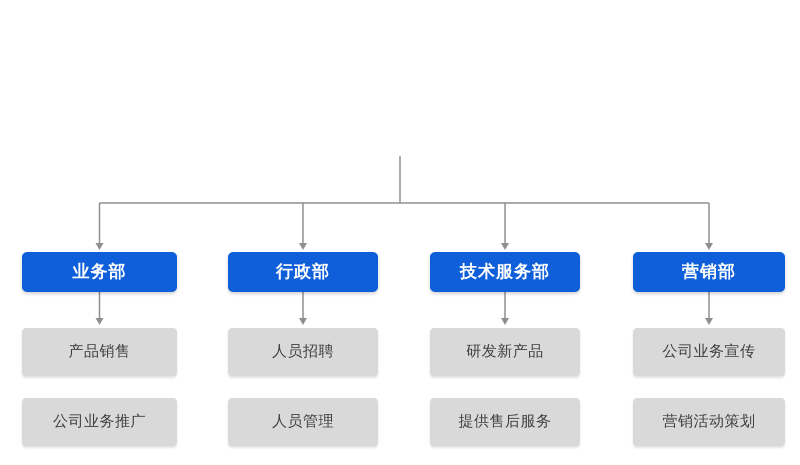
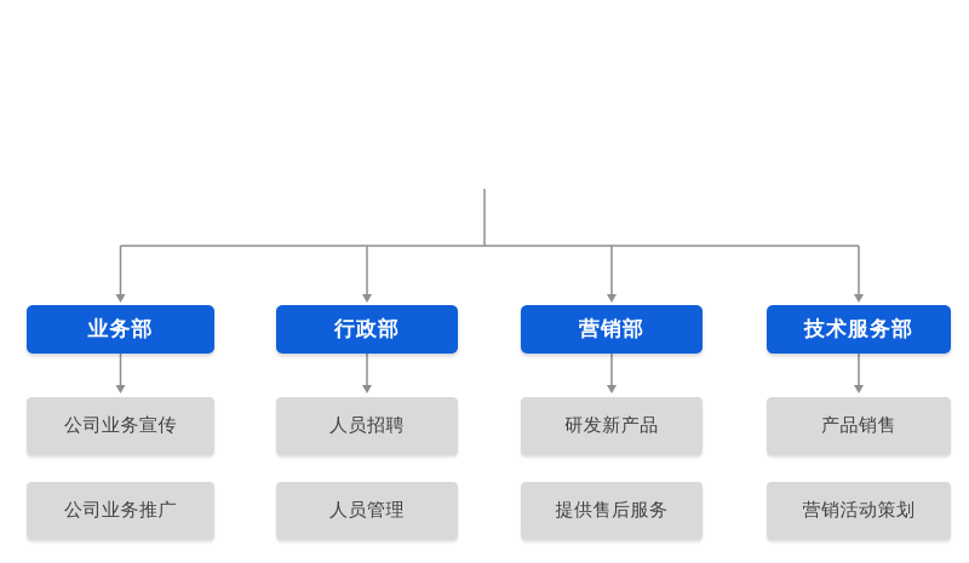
  业务部
- 产品销售
+ 公司业务宣传
  公司业务推广
  行政部
  人员招聘
  人员管理
- 技术服务部
+ 营销部
  研发新产品
  提供售后服务
- 营销部
+ 技术服务部
- 公司业务宣传
+ 产品销售
  营销活动策划
